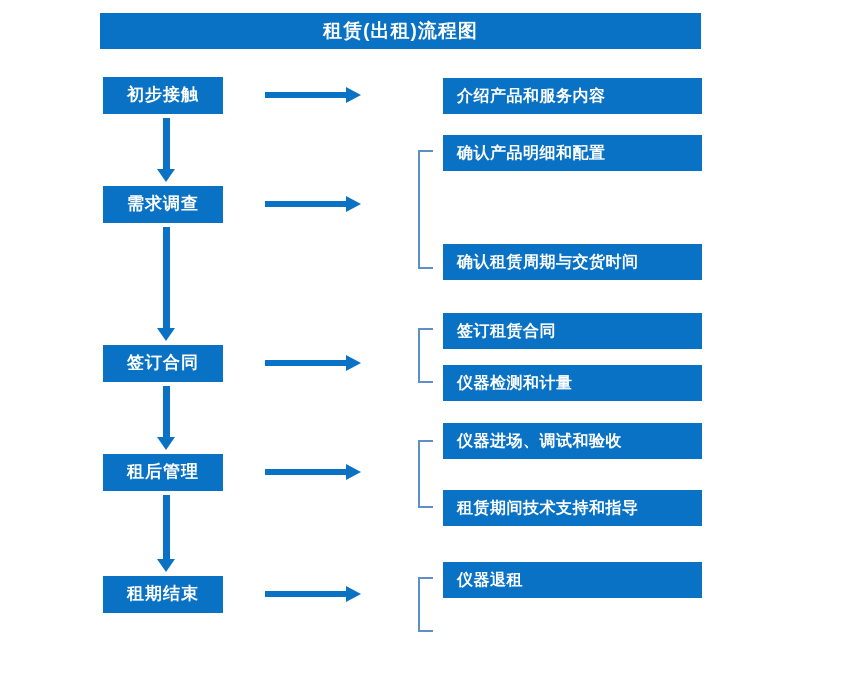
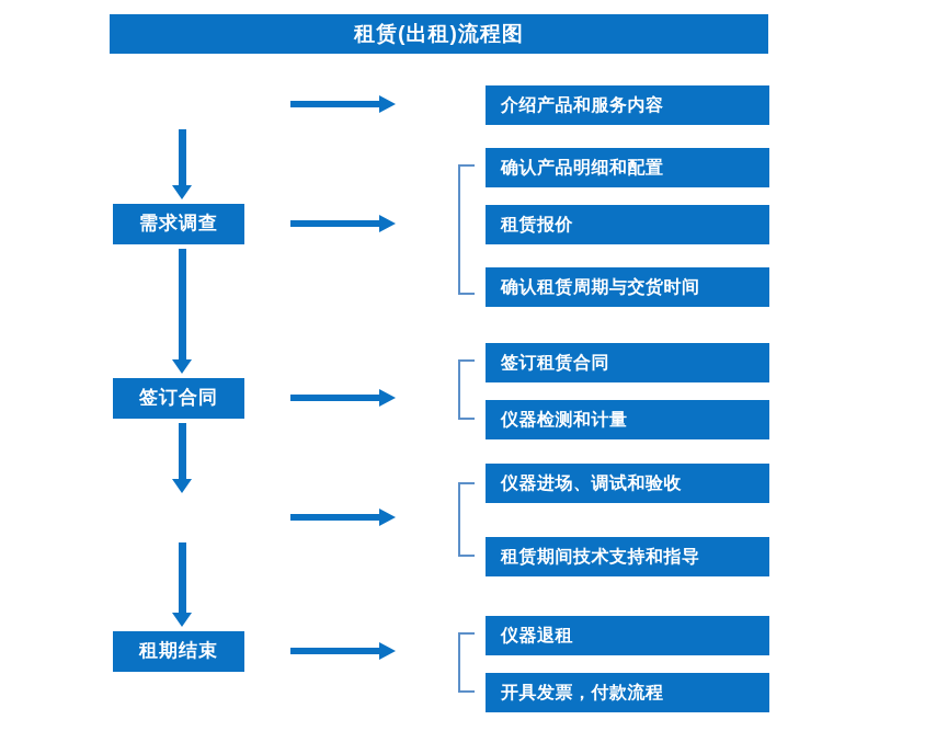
  租赁(出租)流程图
- 初步接触
  需求调查
  签订合同
- 租后管理
  租期结束
  介绍产品和服务内容
  确认产品明细和配置
+ 租赁报价
  确认租赁周期与交货时间
  签订租赁合同
  仪器检测和计量
  仪器进场、调试和验收
  租赁期间技术支持和指导
  仪器退租
+ 开具发票，付款流程
